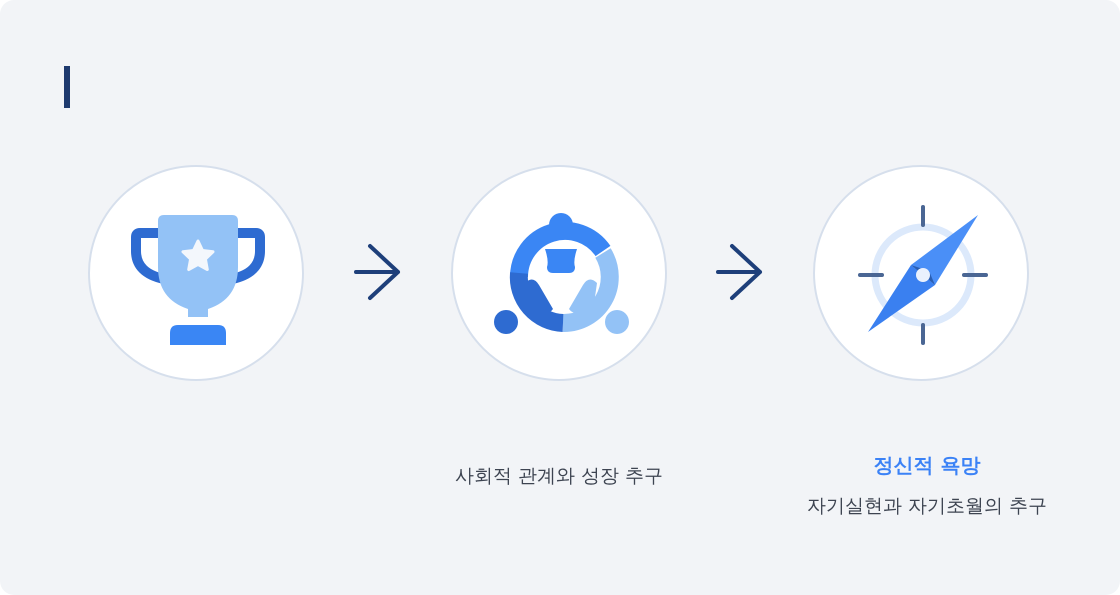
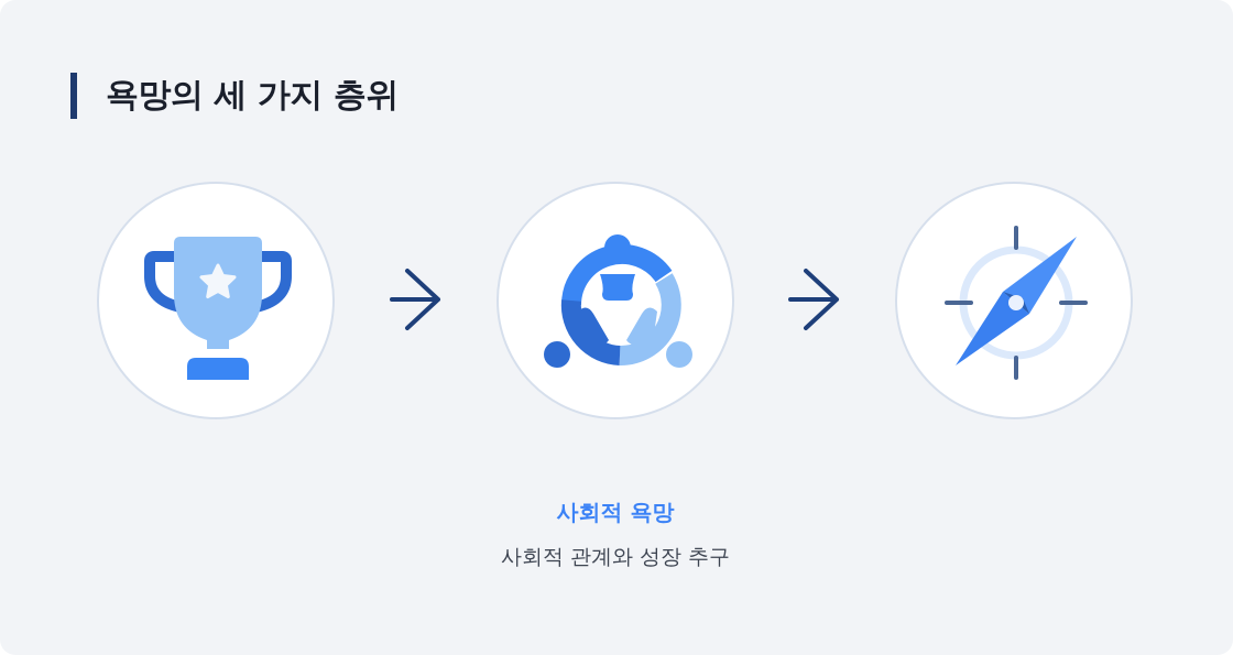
+ 욕망의 세 가지 층위
+ 사회적 욕망
  사회적 관계와 성장 추구
- 정신적 욕망
- 자기실현과 자기초월의 추구
